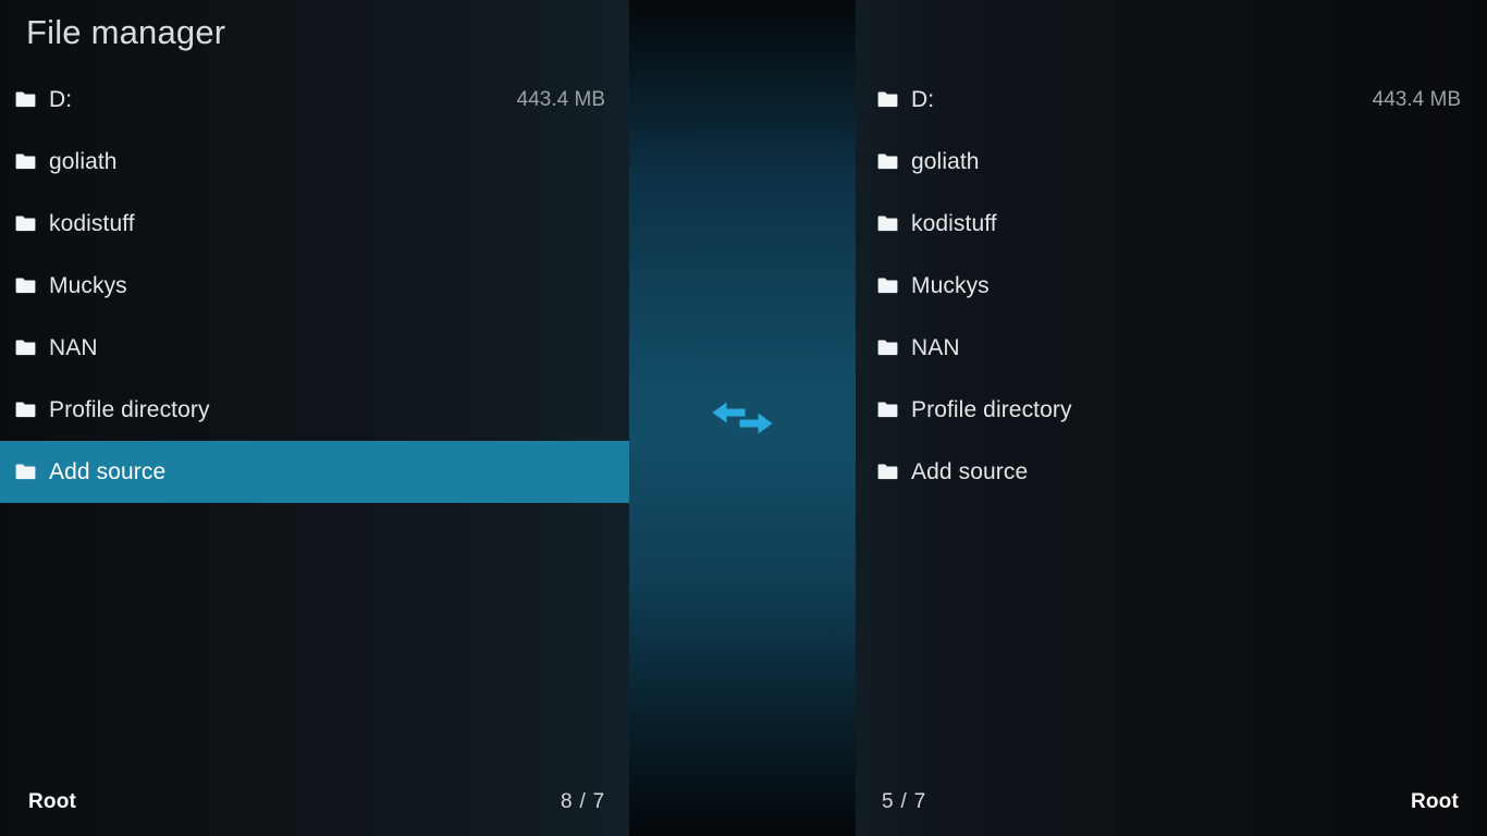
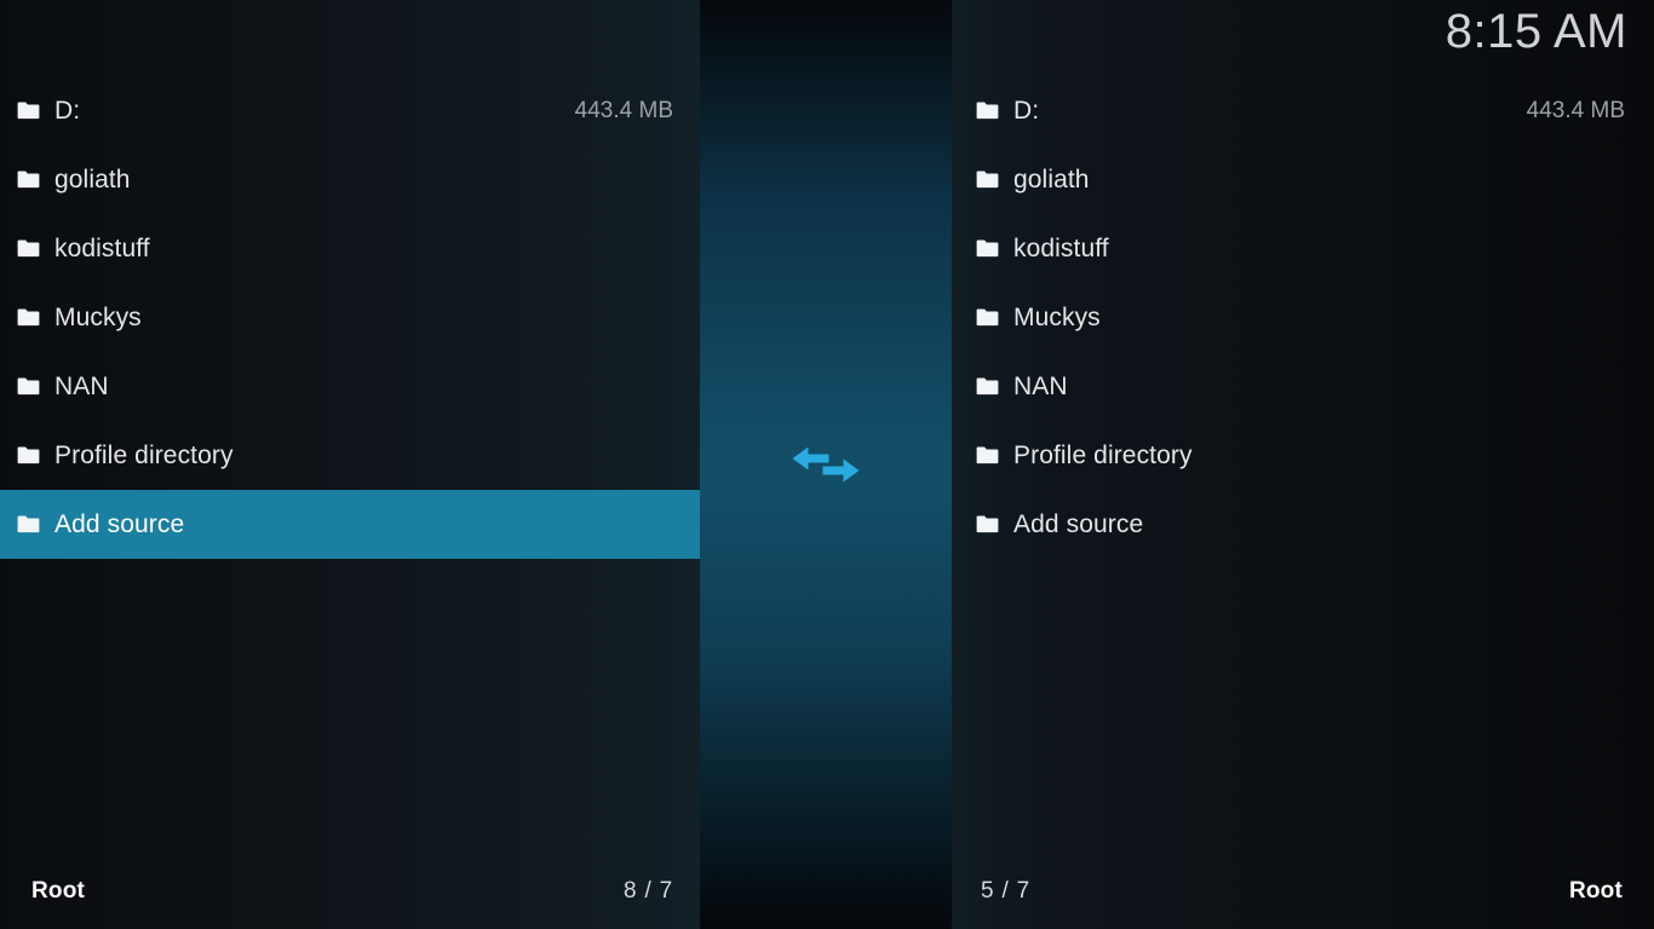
- File manager
  D:
  443.4 MB
  goliath
  kodistuff
  Muckys
  NAN
  Profile directory
  Add source
  Root
  8 / 7
+ 8:15 AM
  D:
  443.4 MB
  goliath
  kodistuff
  Muckys
  NAN
  Profile directory
  Add source
  5 / 7
  Root
